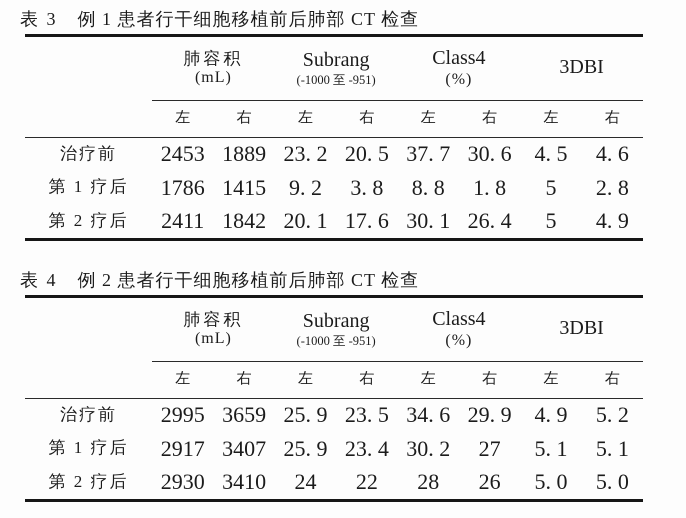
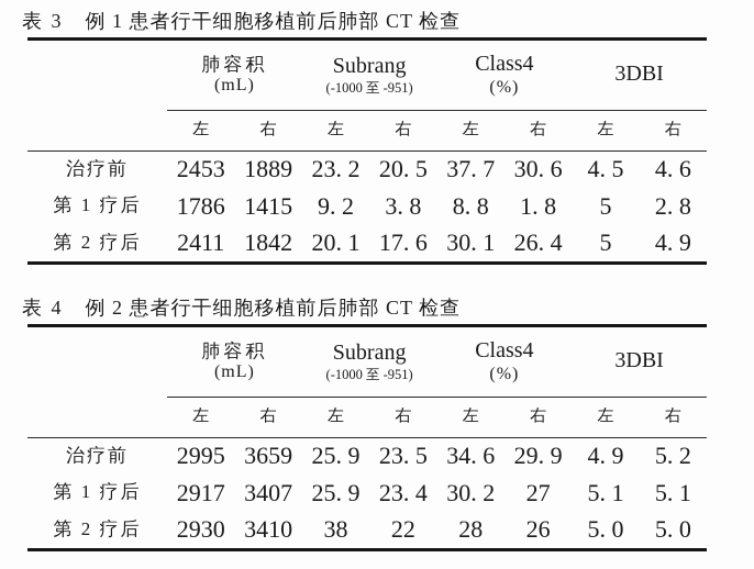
  表 3
  例 1 患者行干细胞移植前后肺部 CT 检查
  肺容积
  (mL)
  Subrang
  (-1000 至 -951)
  Class4
  (%)
  3DBI
  左
  右
  左
  右
  左
  右
  左
  右
  治疗前
  2453
  1889
  23. 2
  20. 5
  37. 7
  30. 6
  4. 5
  4. 6
  第 1 疗后
  1786
  1415
  9. 2
  3. 8
  8. 8
  1. 8
  5
  2. 8
  第 2 疗后
  2411
  1842
  20. 1
  17. 6
  30. 1
  26. 4
  5
  4. 9
  表 4
  例 2 患者行干细胞移植前后肺部 CT 检查
  肺容积
  (mL)
  Subrang
  (-1000 至 -951)
  Class4
  (%)
  3DBI
  左
  右
  左
  右
  左
  右
  左
  右
  治疗前
  2995
  3659
  25. 9
  23. 5
  34. 6
  29. 9
  4. 9
  5. 2
  第 1 疗后
  2917
  3407
  25. 9
  23. 4
  30. 2
  27
  5. 1
  5. 1
  第 2 疗后
  2930
  3410
- 24
+ 38
  22
  28
  26
  5. 0
  5. 0
